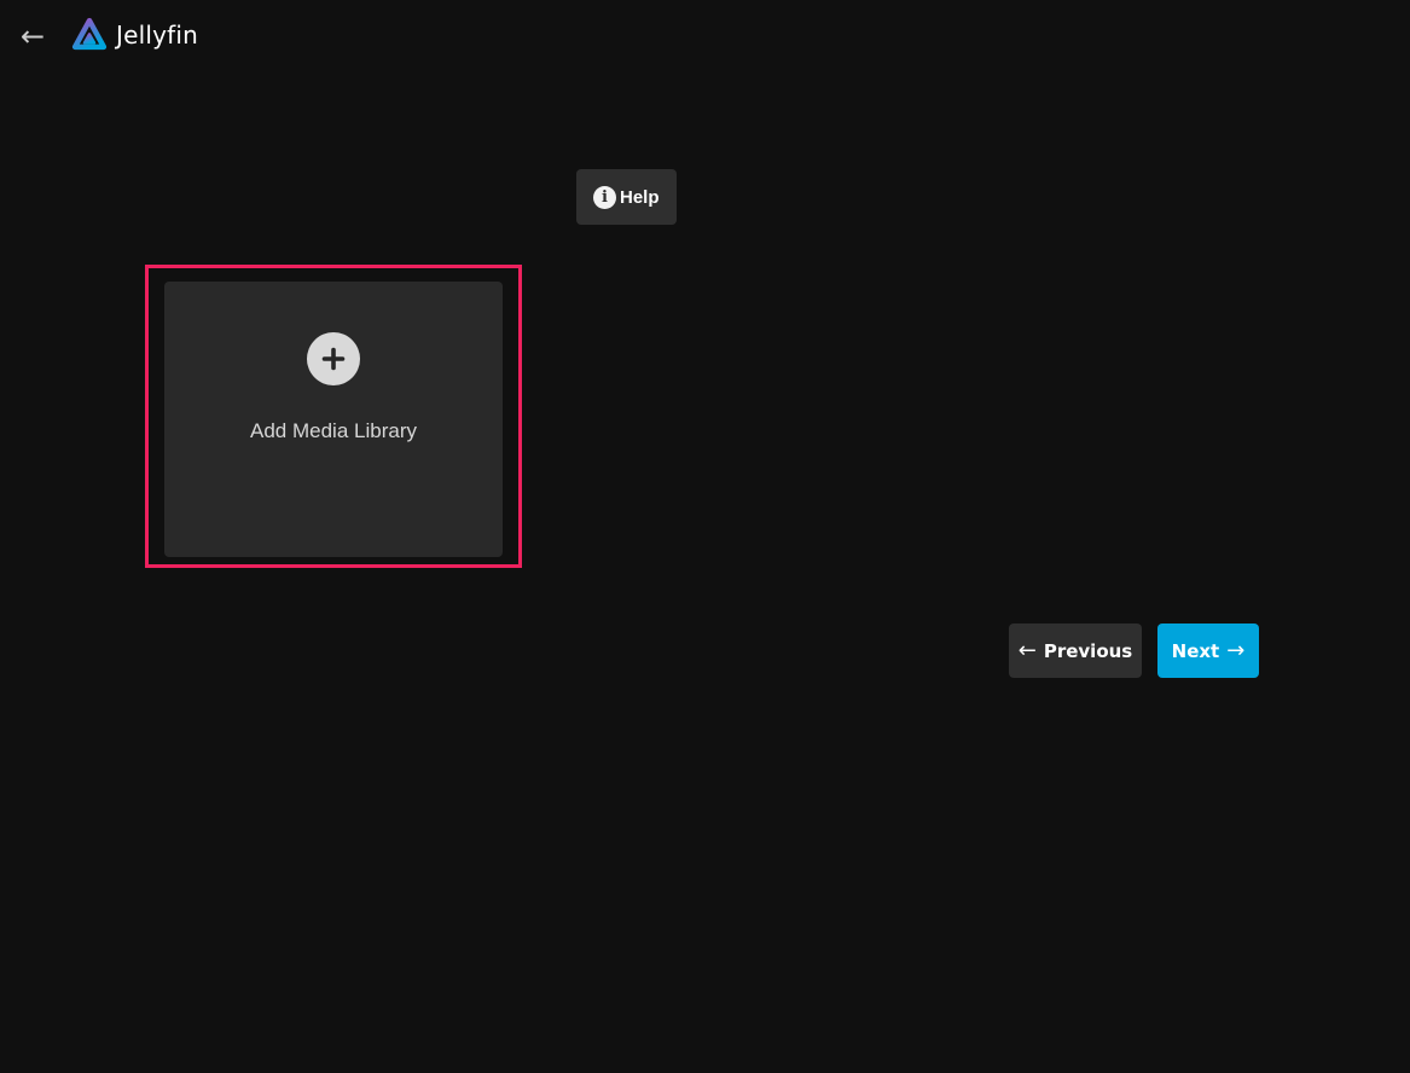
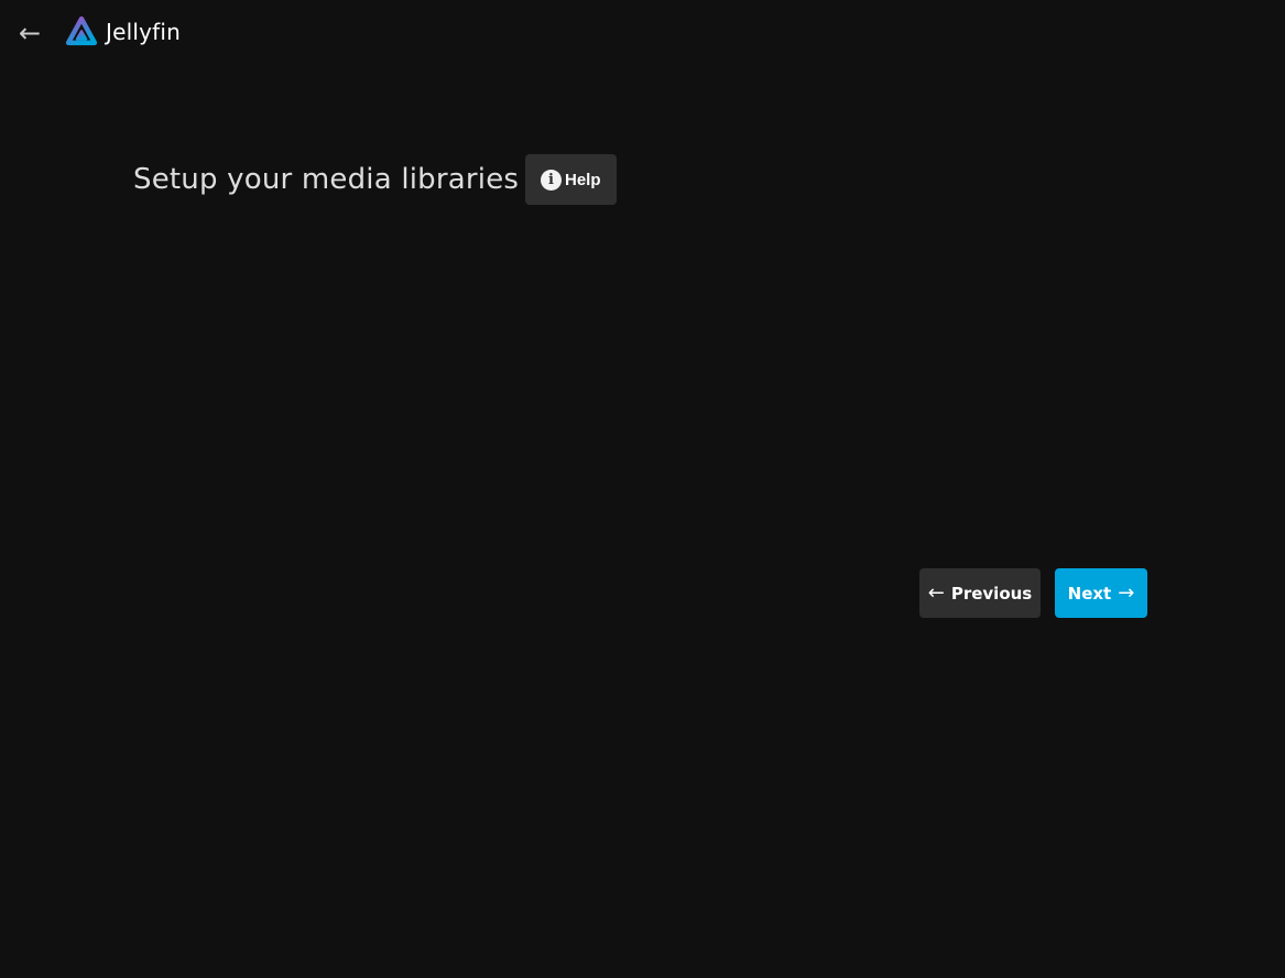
  ←
  Jellyfin
+ Setup your media libraries
  i
  Help
- Add Media Library
  ←
  Previous
  Next
  →
